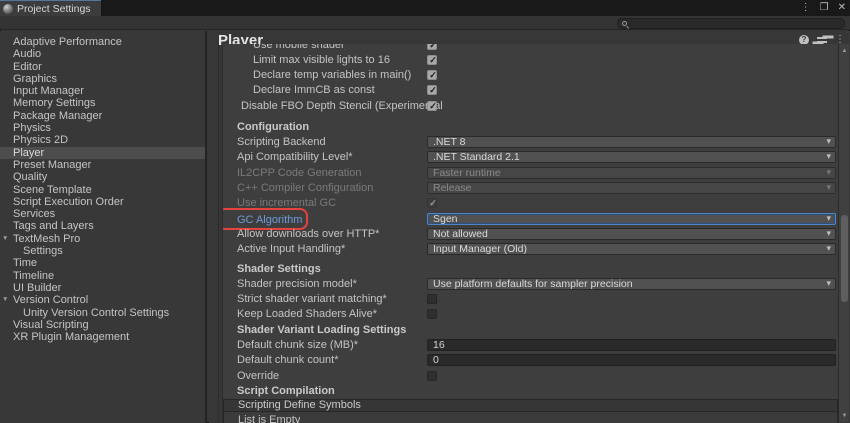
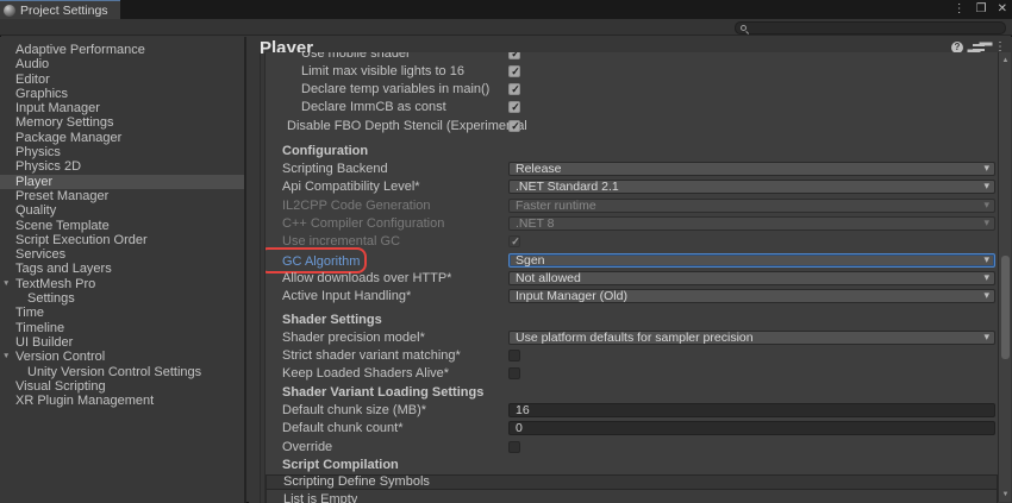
  Project Settings
  ⋮
  ❐
  ✕
  Adaptive Performance
  Audio
  Editor
  Graphics
  Input Manager
  Memory Settings
  Package Manager
  Physics
  Physics 2D
  Player
  Preset Manager
  Quality
  Scene Template
  Script Execution Order
  Services
  Tags and Layers
  TextMesh Pro
  Settings
  Time
  Timeline
  UI Builder
  Version Control
  Unity Version Control Settings
  Visual Scripting
  XR Plugin Management
  Player
  ?
  ⋮
  Use mobile shader
  Limit max visible lights to 16
  Declare temp variables in main()
  Declare ImmCB as const
  Disable FBO Depth Stencil (Experimel
  Configuration
  Scripting Backend
- .NET 8
+ Release
  Api Compatibility Level*
  .NET Standard 2.1
  IL2CPP Code Generation
  Faster runtime
  C++ Compiler Configuration
- Release
+ .NET 8
  Use incremental GC
  GC Algorithm
  Sgen
  Allow downloads over HTTP*
  Not allowed
  Active Input Handling*
  Input Manager (Old)
  Shader Settings
  Shader precision model*
  Use platform defaults for sampler precision
  Strict shader variant matching*
  Keep Loaded Shaders Alive*
  Shader Variant Loading Settings
  Default chunk size (MB)*
  16
  Default chunk count*
  0
  Override
  Script Compilation
  Scripting Define Symbols
  List is Empty
